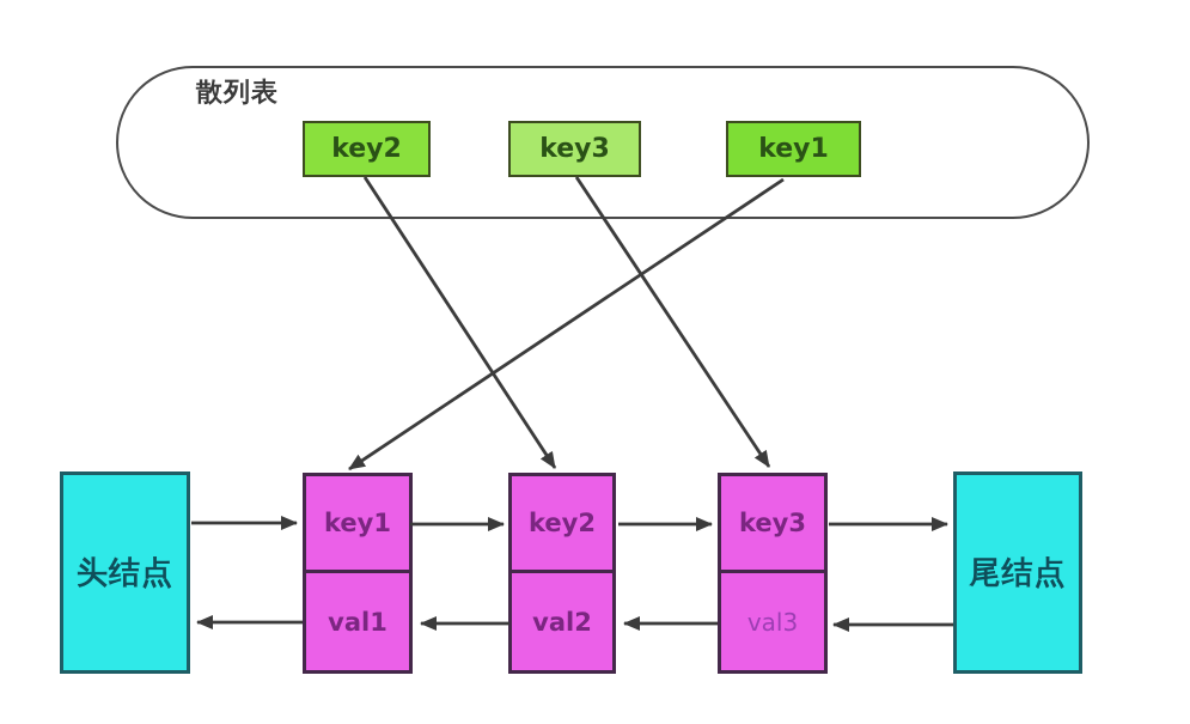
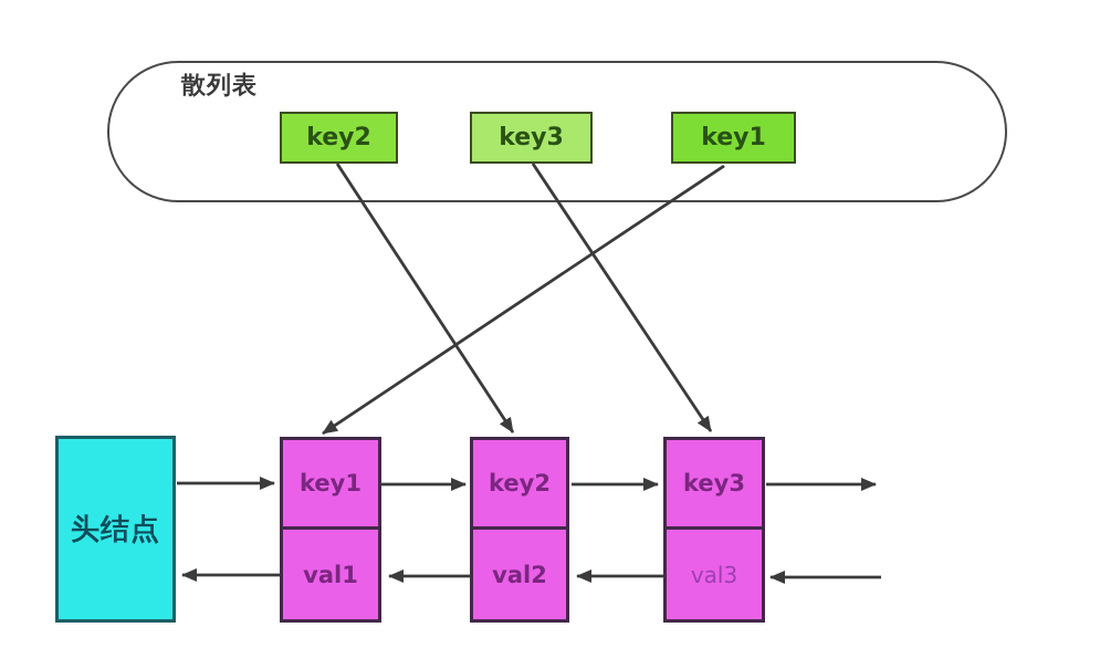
  散列表
  key2
  key3
  key1
  头结点
  key1
  val1
  key2
  val2
  key3
  val3
- 尾结点
